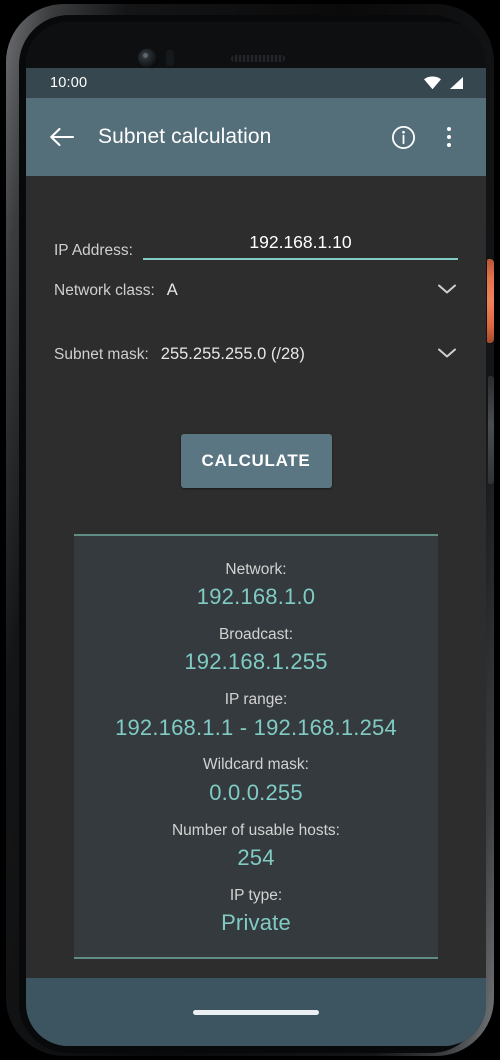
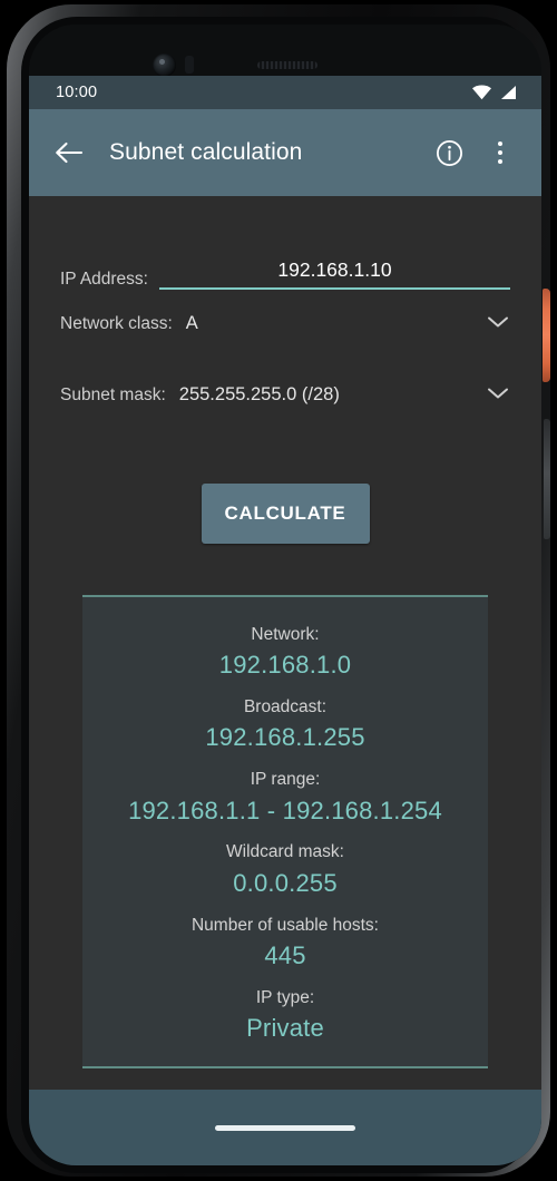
  10:00
  Subnet calculation
  IP Address:
  192.168.1.10
  Network class:
  A
  Subnet mask:
  255.255.255.0 (/28)
  CALCULATE
  Network:
  192.168.1.0
  Broadcast:
  192.168.1.255
  IP range:
  192.168.1.1 - 192.168.1.254
  Wildcard mask:
  0.0.0.255
  Number of usable hosts:
- 254
+ 445
  IP type:
  Private
